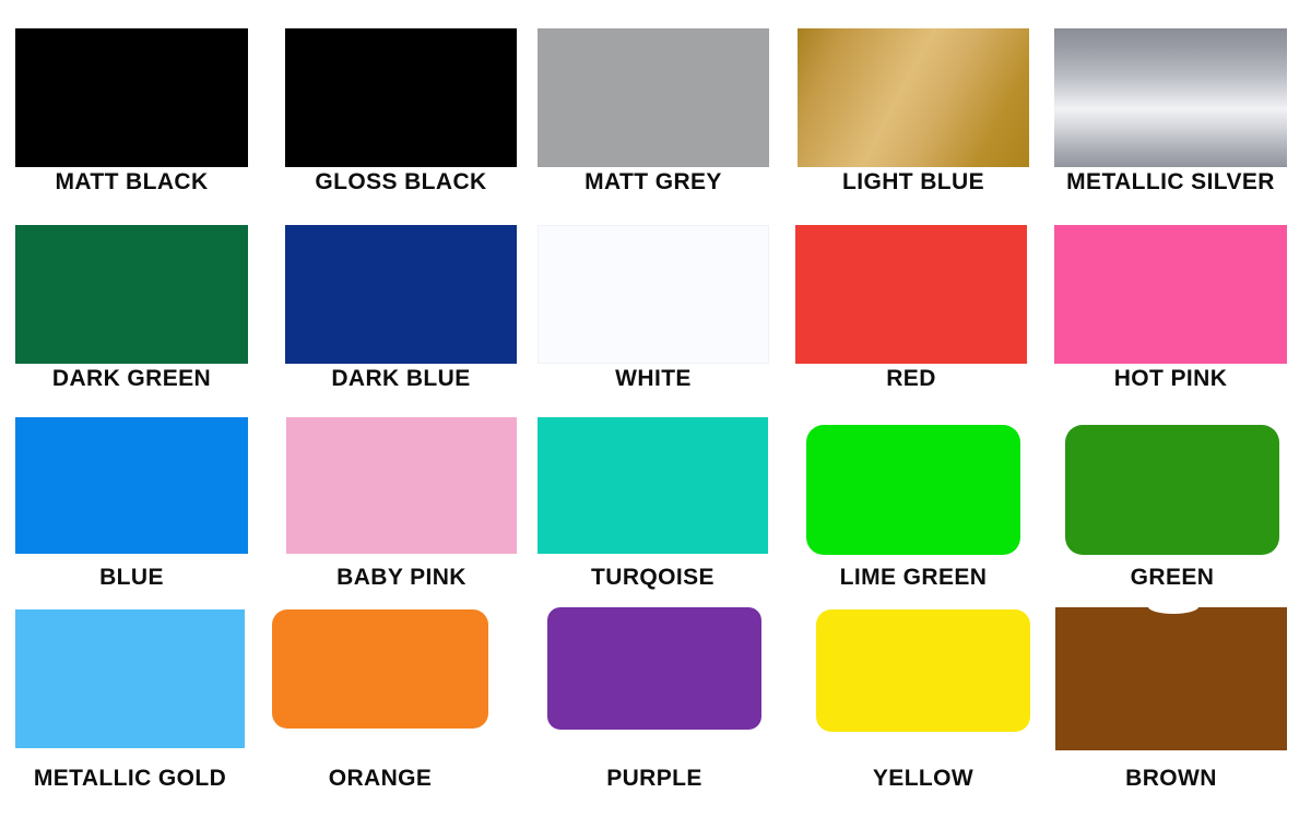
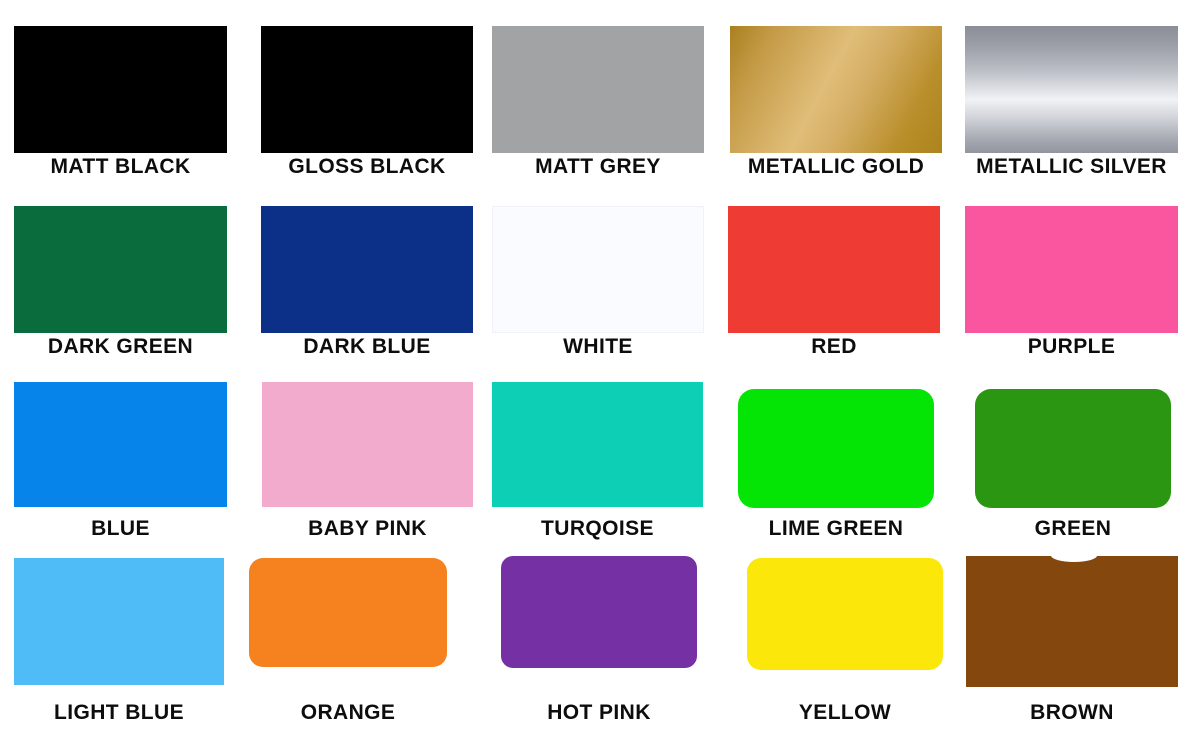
  MATT BLACK
  GLOSS BLACK
  MATT GREY
- LIGHT BLUE
+ METALLIC GOLD
  METALLIC SILVER
  DARK GREEN
  DARK BLUE
  WHITE
  RED
- HOT PINK
+ PURPLE
  BLUE
  BABY PINK
  TURQOISE
  LIME GREEN
  GREEN
- METALLIC GOLD
+ LIGHT BLUE
  ORANGE
- PURPLE
+ HOT PINK
  YELLOW
  BROWN
